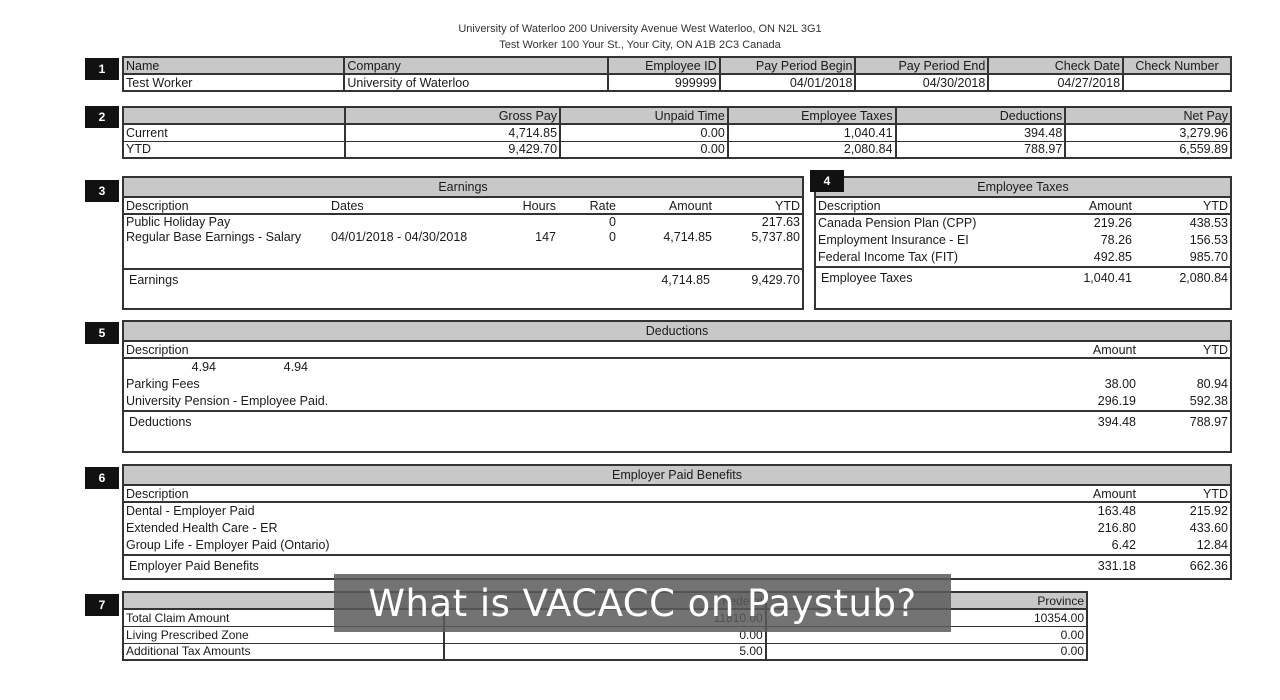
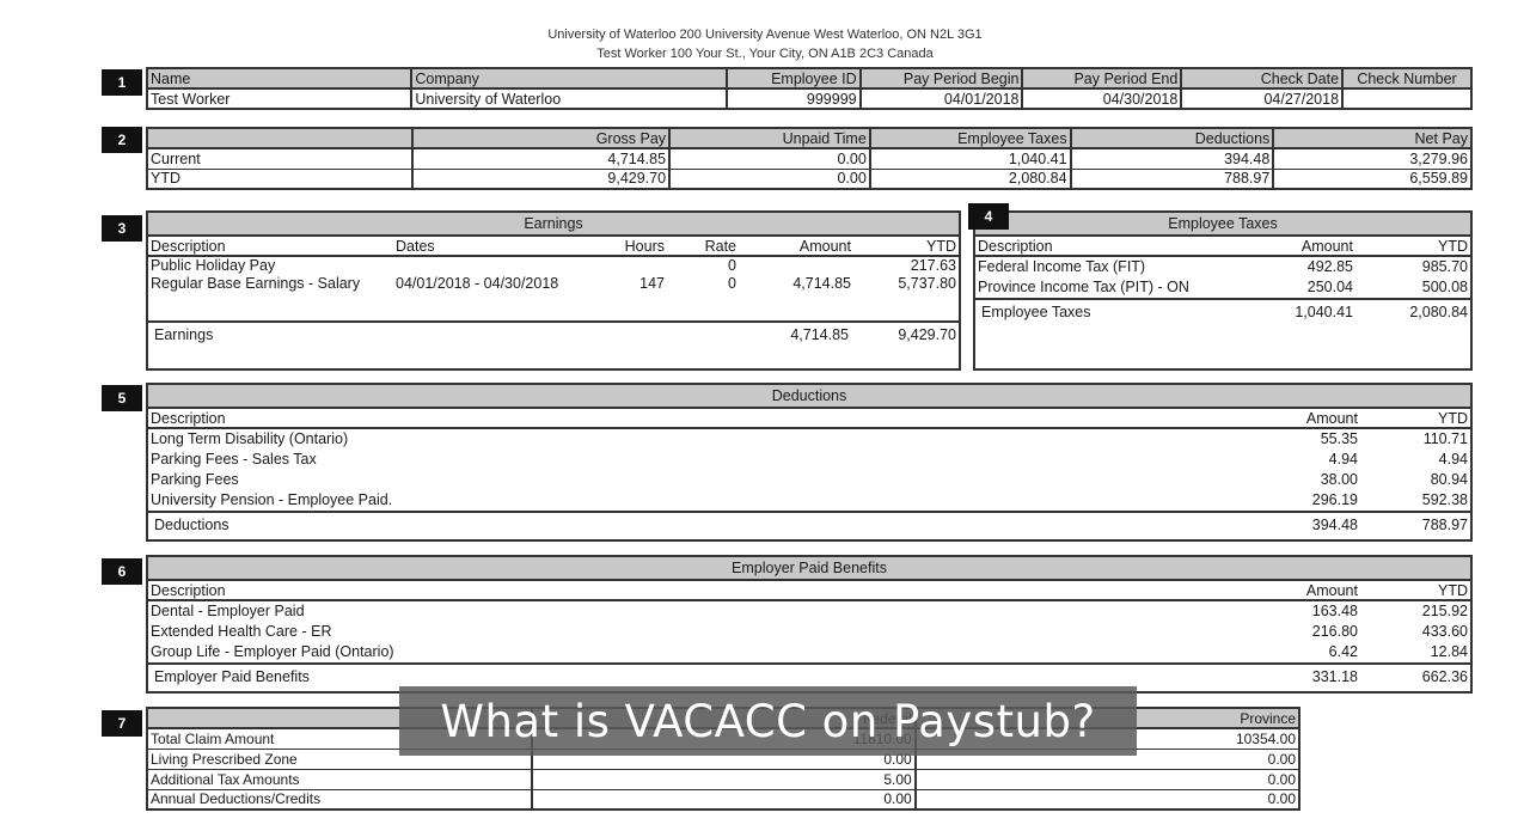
  University of Waterloo 200 University Avenue West Waterloo, ON N2L 3G1
  Test Worker 100 Your St., Your City, ON A1B 2C3 Canada
  1
  2
  3
  4
  5
  6
  7
  Name	Company	Employee ID	Pay Period Begin	Pay Period End	Check Date	Check Number
  Test Worker	University of Waterloo	999999	04/01/2018	04/30/2018	04/27/2018
  	Gross Pay	Unpaid Time	Employee Taxes	Deductions	Net Pay
  Current	4,714.85	0.00	1,040.41	394.48	3,279.96
  YTD	9,429.70	0.00	2,080.84	788.97	6,559.89
  Earnings
  Description
  Dates
  Hours
  Rate
  Amount
  YTD
  Public Holiday Pay
  0
  217.63
  Regular Base Earnings - Salary
  04/01/2018 - 04/30/2018
  147
  0
  4,714.85
  5,737.80
  Earnings
  4,714.85
  9,429.70
  Employee Taxes
  Description
  Amount
  YTD
- Canada Pension Plan (CPP)
- 219.26
- 438.53
- Employment Insurance - EI
- 78.26
- 156.53
  Federal Income Tax (FIT)
  492.85
  985.70
+ Province Income Tax (PIT) - ON
+ 250.04
+ 500.08
  Employee Taxes
  1,040.41
  2,080.84
  Deductions
  Description
  Amount
  YTD
+ Long Term Disability (Ontario)
+ 55.35
+ 110.71
+ Parking Fees - Sales Tax
  4.94
  4.94
  Parking Fees
  38.00
  80.94
  University Pension - Employee Paid.
  296.19
  592.38
  Deductions
  394.48
  788.97
  Employer Paid Benefits
  Description
  Amount
  YTD
  Dental - Employer Paid
  163.48
  215.92
  Extended Health Care - ER
  216.80
  433.60
  Group Life - Employer Paid (Ontario)
  6.42
  12.84
  Employer Paid Benefits
  331.18
  662.36
  	Federal	Province
  Total Claim Amount	11810.00	10354.00
  Living Prescribed Zone	0.00	0.00
  Additional Tax Amounts	5.00	0.00
+ Annual Deductions/Credits	0.00	0.00
  What is VACACC on Paystub?
